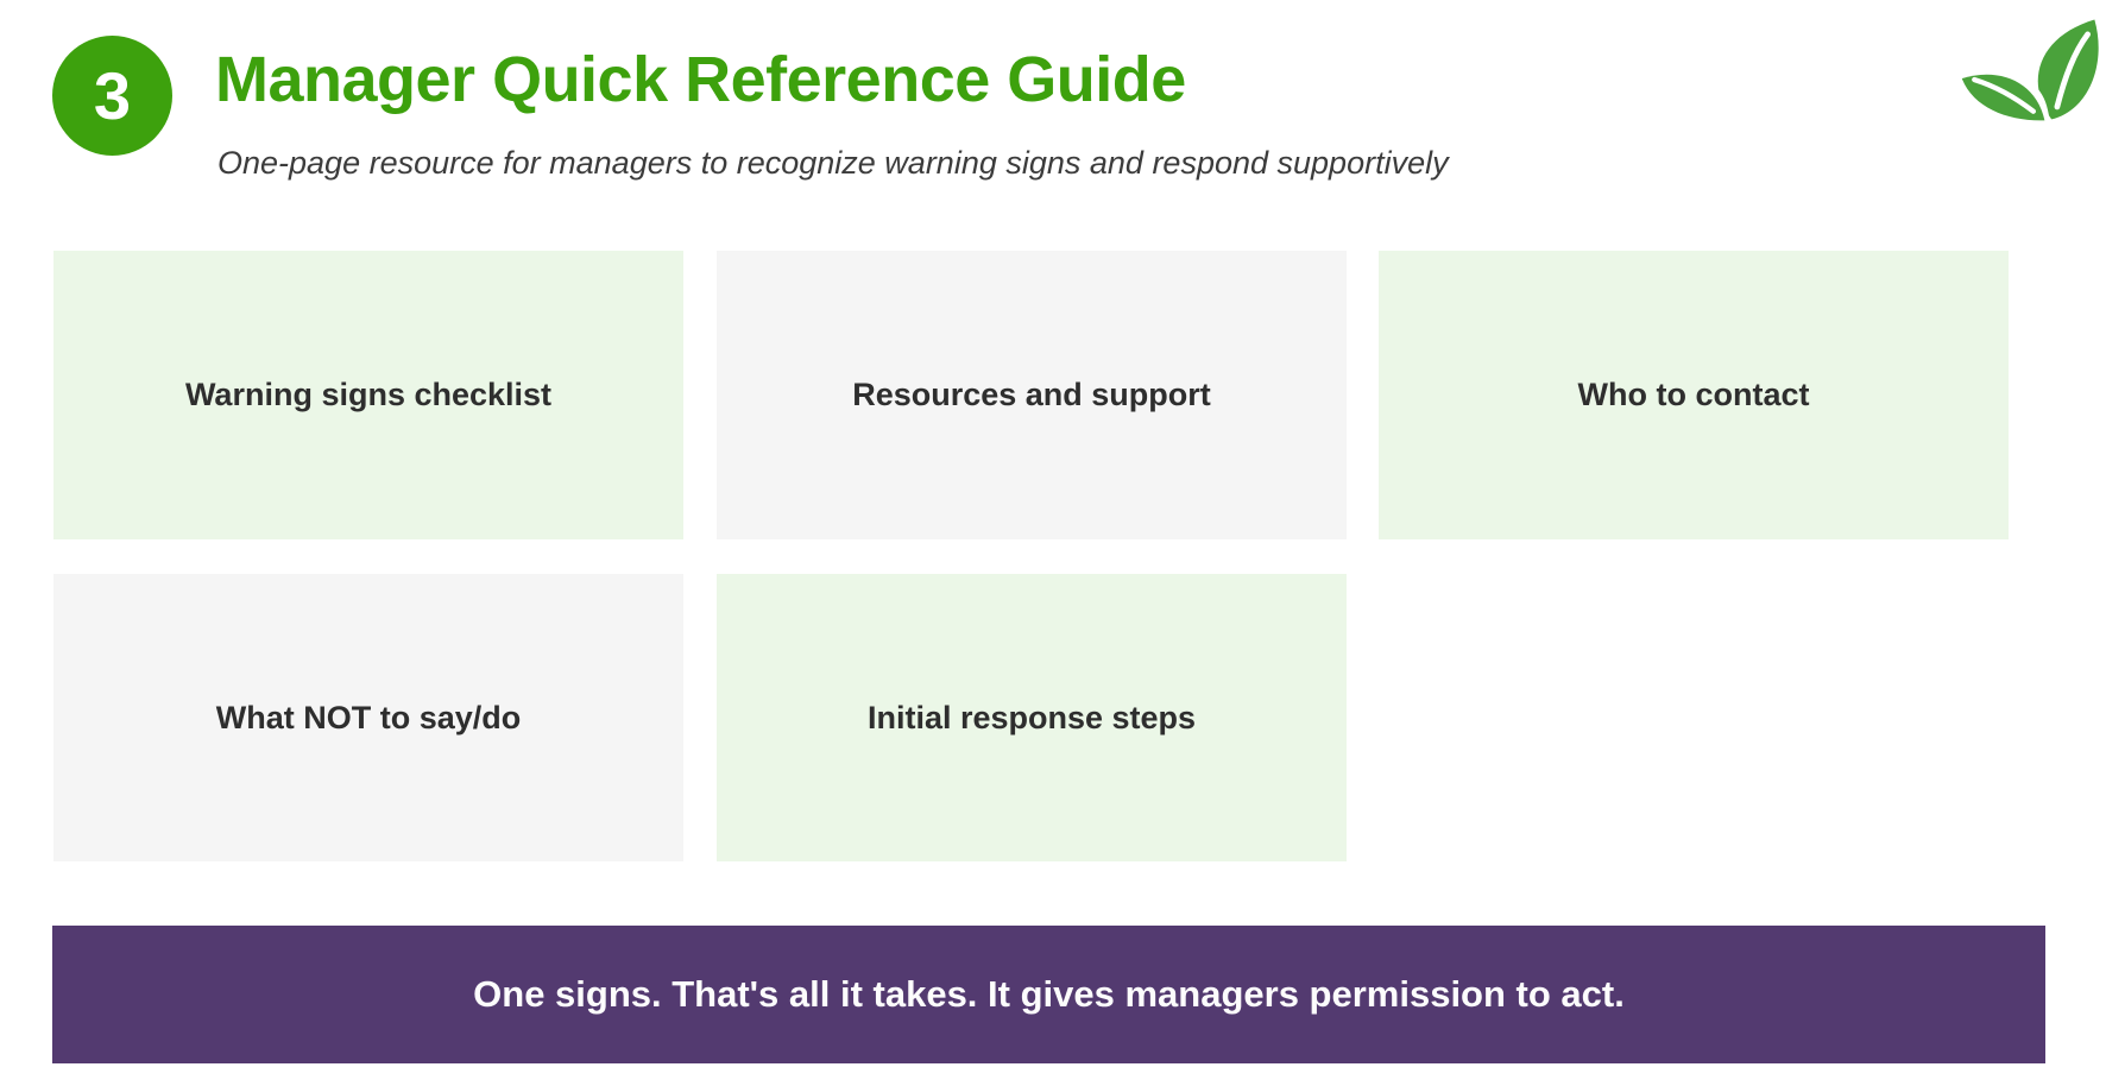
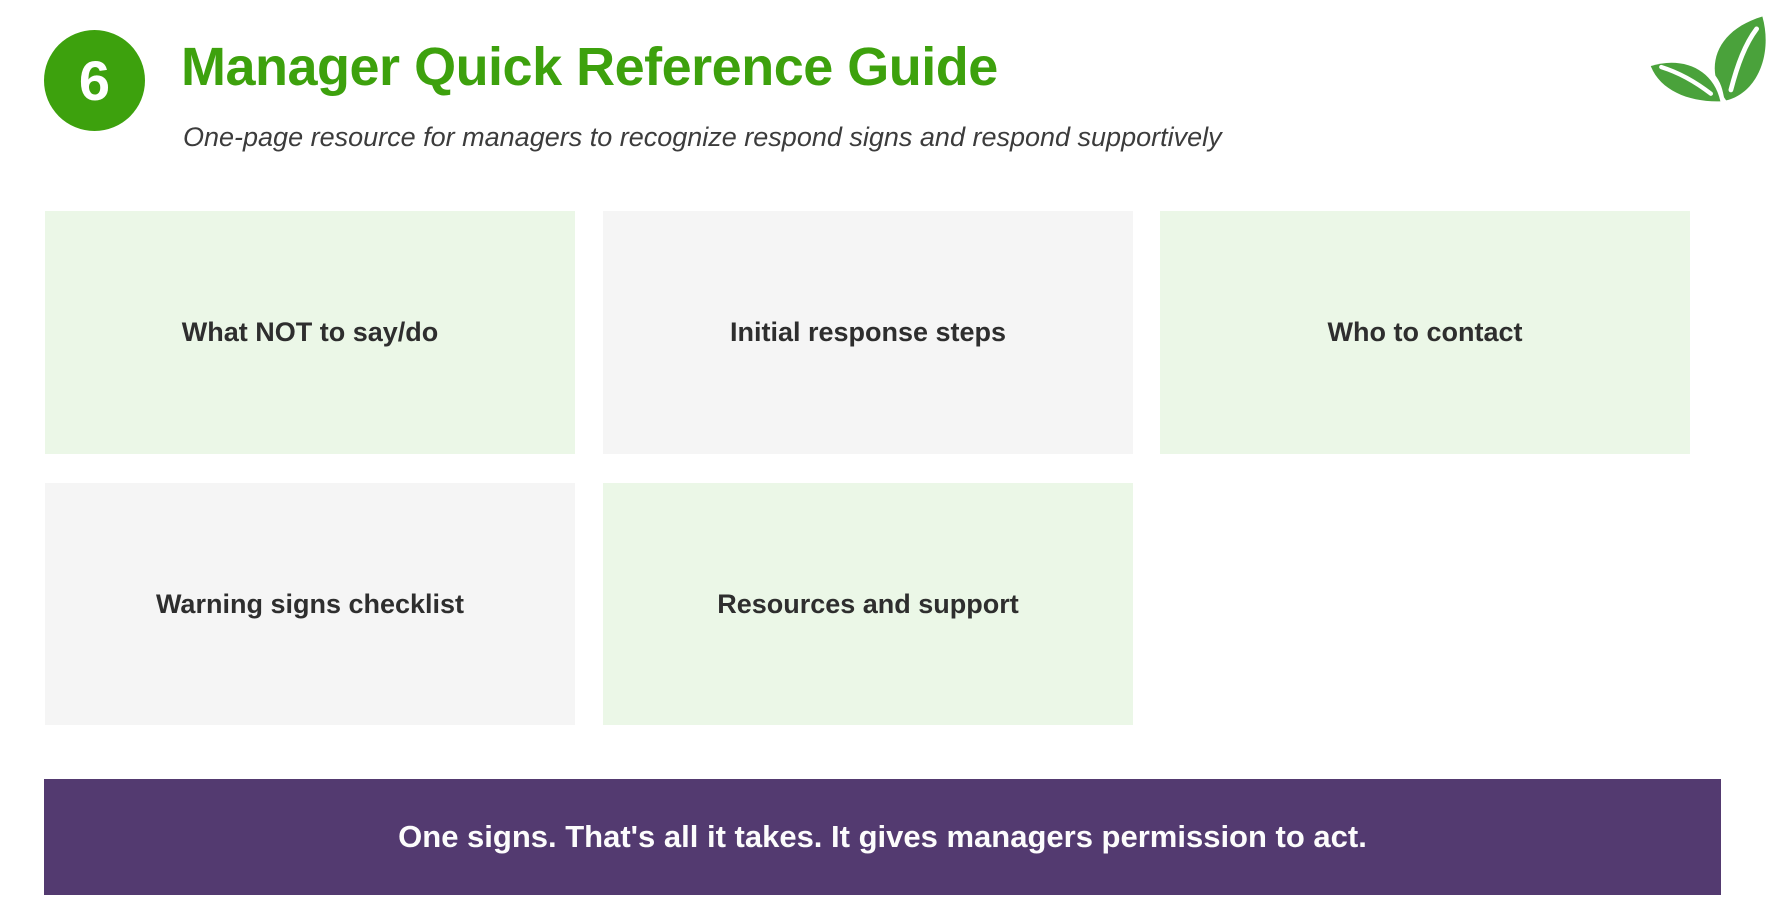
- 3
+ 6
  Manager Quick Reference Guide
- One-page resource for managers to recognize warning signs and respond supportively
+ One-page resource for managers to recognize respond signs and respond supportively
- Warning signs checklist
+ What NOT to say/do
- Resources and support
+ Initial response steps
  Who to contact
- What NOT to say/do
+ Warning signs checklist
- Initial response steps
+ Resources and support
  One signs. That's all it takes. It gives managers permission to act.
